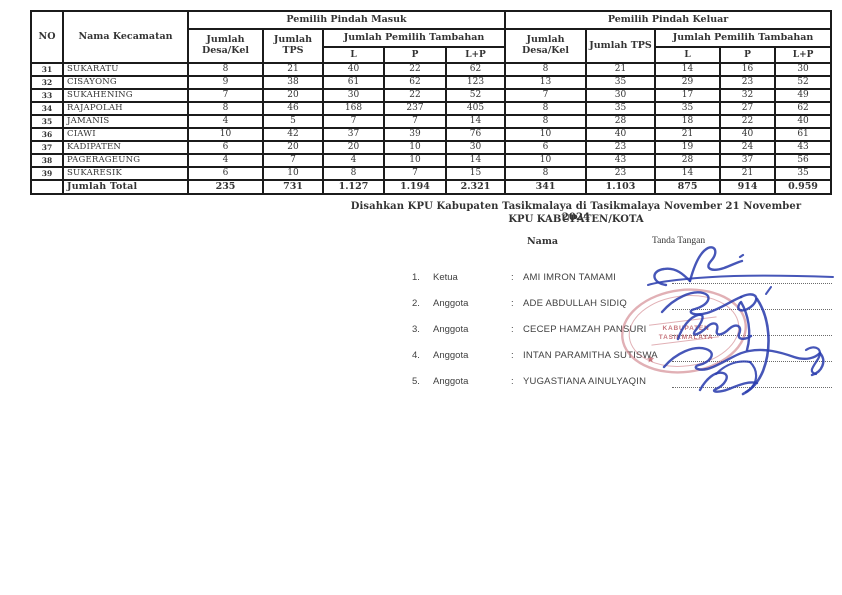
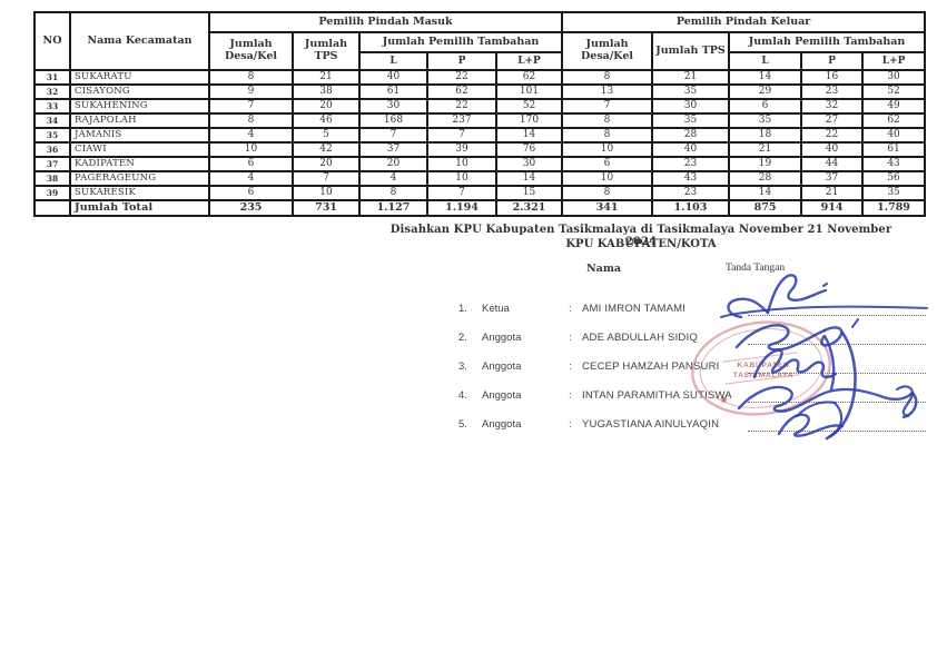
  NO	Nama Kecamatan	Pemilih Pindah Masuk	Pemilih Pindah Keluar
  Jumlah Desa/Kel	Jumlah TPS	Jumlah Pemilih Tambahan	Jumlah Desa/Kel	Jumlah TPS	Jumlah Pemilih Tambahan
  L	P	L+P	L	P	L+P
  31	SUKARATU	8	21	40	22	62	8	21	14	16	30
- 32	CISAYONG	9	38	61	62	123	13	35	29	23	52
+ 32	CISAYONG	9	38	61	62	101	13	35	29	23	52
- 33	SUKAHENING	7	20	30	22	52	7	30	17	32	49
+ 33	SUKAHENING	7	20	30	22	52	7	30	6	32	49
- 34	RAJAPOLAH	8	46	168	237	405	8	35	35	27	62
+ 34	RAJAPOLAH	8	46	168	237	170	8	35	35	27	62
  35	JAMANIS	4	5	7	7	14	8	28	18	22	40
  36	CIAWI	10	42	37	39	76	10	40	21	40	61
- 37	KADIPATEN	6	20	20	10	30	6	23	19	24	43
+ 37	KADIPATEN	6	20	20	10	30	6	23	19	44	43
  38	PAGERAGEUNG	4	7	4	10	14	10	43	28	37	56
  39	SUKARESIK	6	10	8	7	15	8	23	14	21	35
- 	Jumlah Total	235	731	1.127	1.194	2.321	341	1.103	875	914	0.959
+ 	Jumlah Total	235	731	1.127	1.194	2.321	341	1.103	875	914	1.789
  Disahkan KPU Kabupaten Tasikmalaya di Tasikmalaya November 21 November 2024
  KPU KABUPATEN/KOTA
  Nama
  Tanda Tangan
  1.
  Ketua
  :
  AMI IMRON TAMAMI
  2.
  Anggota
  :
  ADE ABDULLAH SIDIQ
  3.
  Anggota
  :
  CECEP HAMZAH PANSURI
  4.
  Anggota
  :
  INTAN PARAMITHA SUTISWA
  5.
  Anggota
  :
  YUGASTIANA AINULYAQIN
  ★
